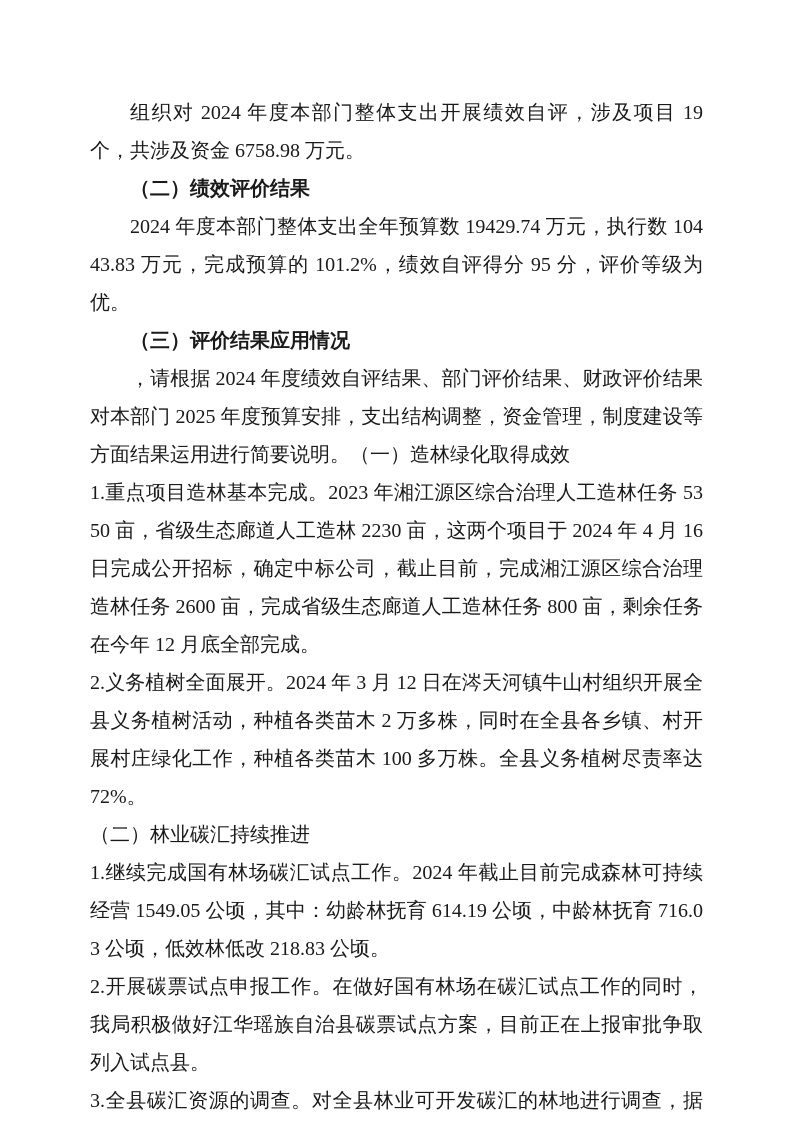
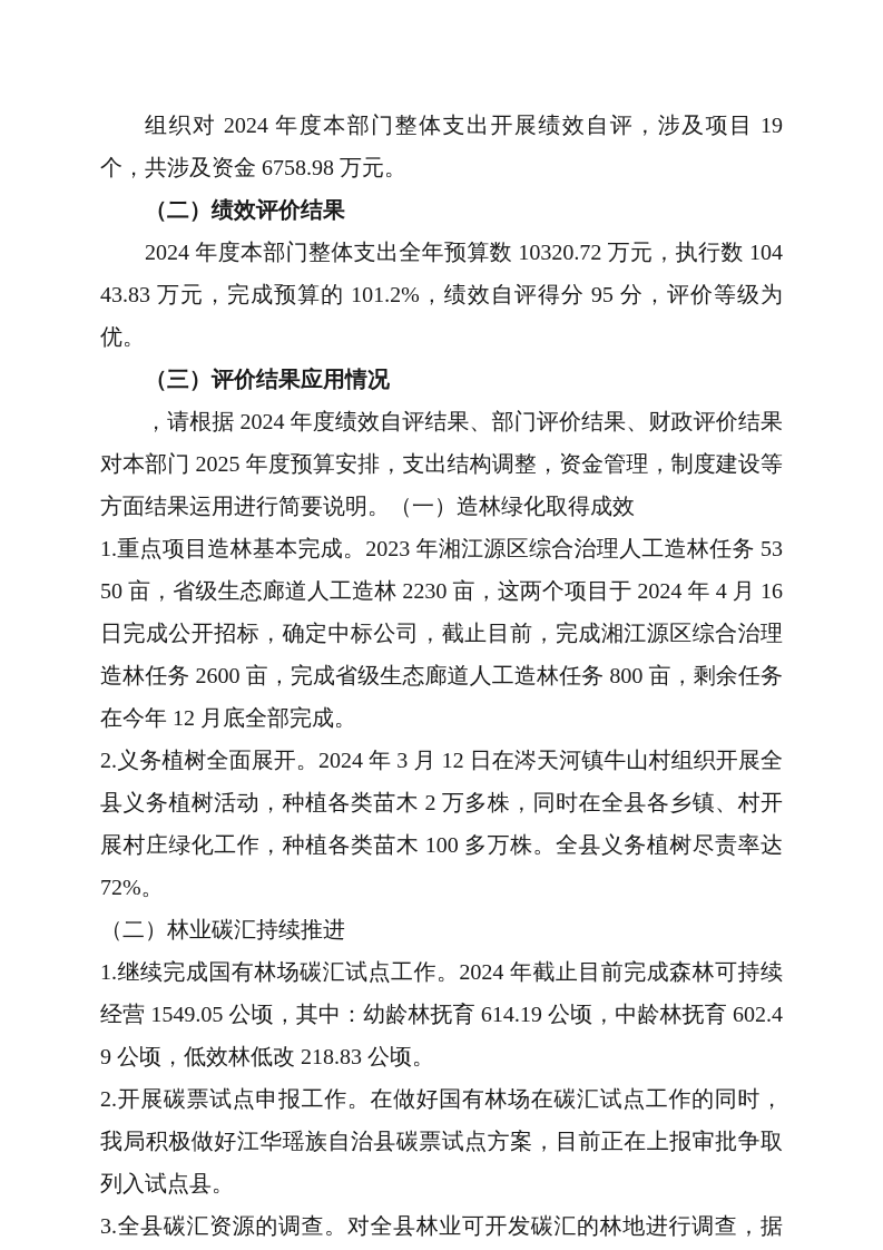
  组织对 2024 年度本部门整体支出开展绩效自评，涉及项目 19 个，共涉及资金 6758.98 万元。
  （二）绩效评价结果
- 2024 年度本部门整体支出全年预算数 19429.74 万元，执行数 10443.83 万元，完成预算的 101.2%，绩效自评得分 95 分，评价等级为优。
+ 2024 年度本部门整体支出全年预算数 10320.72 万元，执行数 10443.83 万元，完成预算的 101.2%，绩效自评得分 95 分，评价等级为优。
  （三）评价结果应用情况
  ，请根据 2024 年度绩效自评结果、部门评价结果、财政评价结果对本部门 2025 年度预算安排，支出结构调整，资金管理，制度建设等方面结果运用进行简要说明。（一）造林绿化取得成效
  1.重点项目造林基本完成。2023 年湘江源区综合治理人工造林任务 5350 亩，省级生态廊道人工造林 2230 亩，这两个项目于 2024 年 4 月 16 日完成公开招标，确定中标公司，截止目前，完成湘江源区综合治理造林任务 2600 亩，完成省级生态廊道人工造林任务 800 亩，剩余任务在今年 12 月底全部完成。
  2.义务植树全面展开。2024 年 3 月 12 日在涔天河镇牛山村组织开展全县义务植树活动，种植各类苗木 2 万多株，同时在全县各乡镇、村开展村庄绿化工作，种植各类苗木 100 多万株。全县义务植树尽责率达 72%。
  （二）林业碳汇持续推进
- 1.继续完成国有林场碳汇试点工作。2024 年截止目前完成森林可持续经营 1549.05 公顷，其中：幼龄林抚育 614.19 公顷，中龄林抚育 716.03 公顷，低效林低改 218.83 公顷。
+ 1.继续完成国有林场碳汇试点工作。2024 年截止目前完成森林可持续经营 1549.05 公顷，其中：幼龄林抚育 614.19 公顷，中龄林抚育 602.49 公顷，低效林低改 218.83 公顷。
  2.开展碳票试点申报工作。在做好国有林场在碳汇试点工作的同时，我局积极做好江华瑶族自治县碳票试点方案，目前正在上报审批争取列入试点县。
  3.全县碳汇资源的调查。对全县林业可开发碳汇的林地进行调查，据
